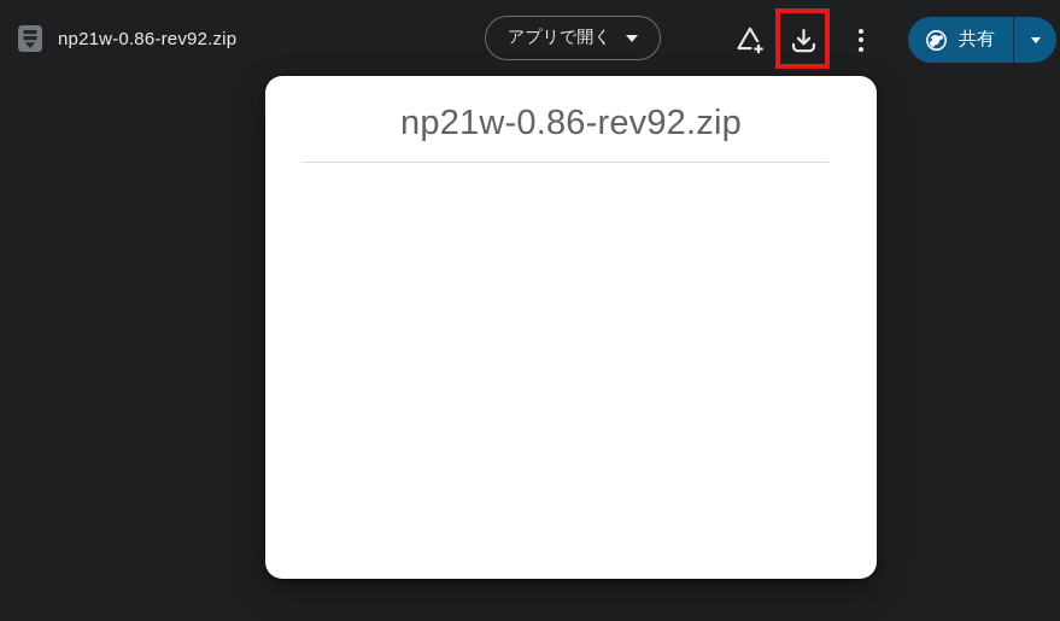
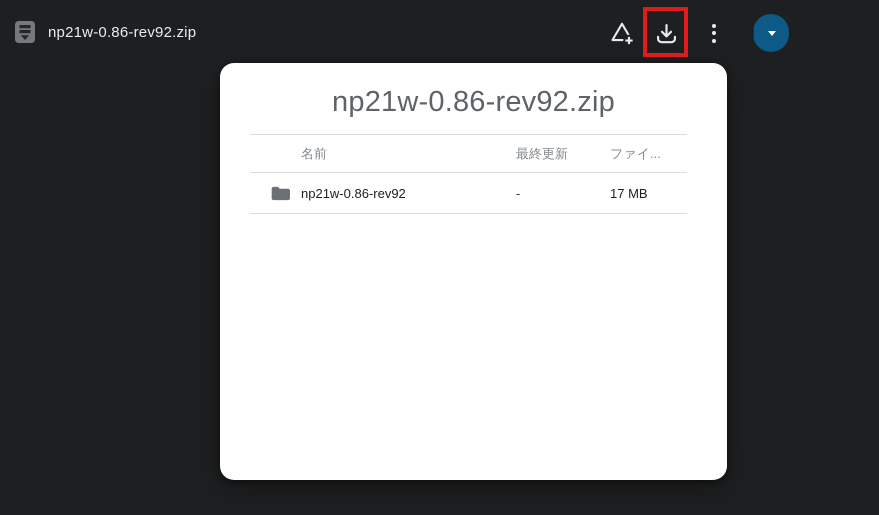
  np21w-0.86-rev92.zip
- アプリで開く
- 共有
  np21w-0.86-rev92.zip
+ 名前
+ 最終更新
+ ファイ...
+ np21w-0.86-rev92
+ -
+ 17 MB
